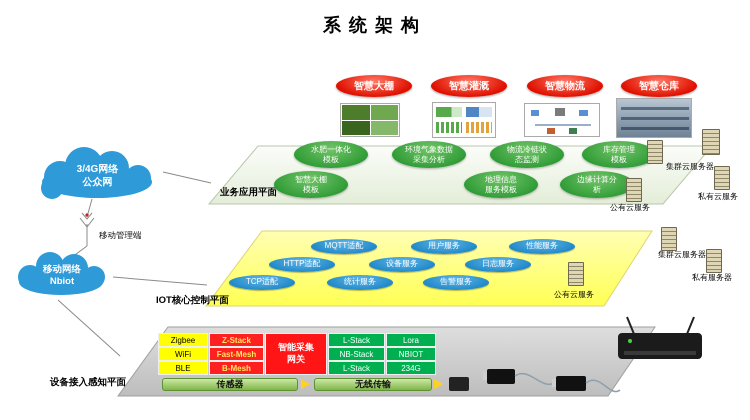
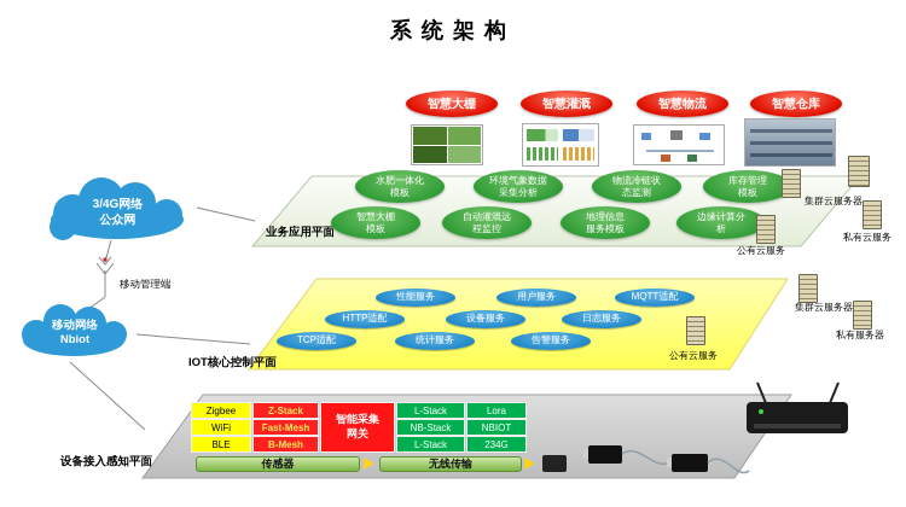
  系统架构
  智慧大棚
  智慧灌溉
  智慧物流
  智慧仓库
  3/4G网络
  公众网
  移动网络
  Nbiot
  移动管理端
  业务应用平面
  水肥一体化
  模板
  环境气象数据
  采集分析
  物流冷链状
  态监测
  库存管理
  模板
  智慧大棚
  模板
+ 自动灌溉远
+ 程监控
  地理信息
  服务模板
  边缘计算分
  析
  集群云服务器
  私有云服务
  公有云服务
  IOT核心控制平面
- MQTT适配
+ 性能服务
  用户服务
- 性能服务
+ MQTT适配
  HTTP适配
  设备服务
  日志服务
  TCP适配
  统计服务
  告警服务
  集群云服务器
  私有服务器
  公有云服务
  设备接入感知平面
  Zigbee
  WiFi
  BLE
  Z-Stack
  Fast-Mesh
  B-Mesh
  智能采集
  网关
  L-Stack
  NB-Stack
  L-Stack
  Lora
  NBIOT
  234G
  传感器
  无线传输
